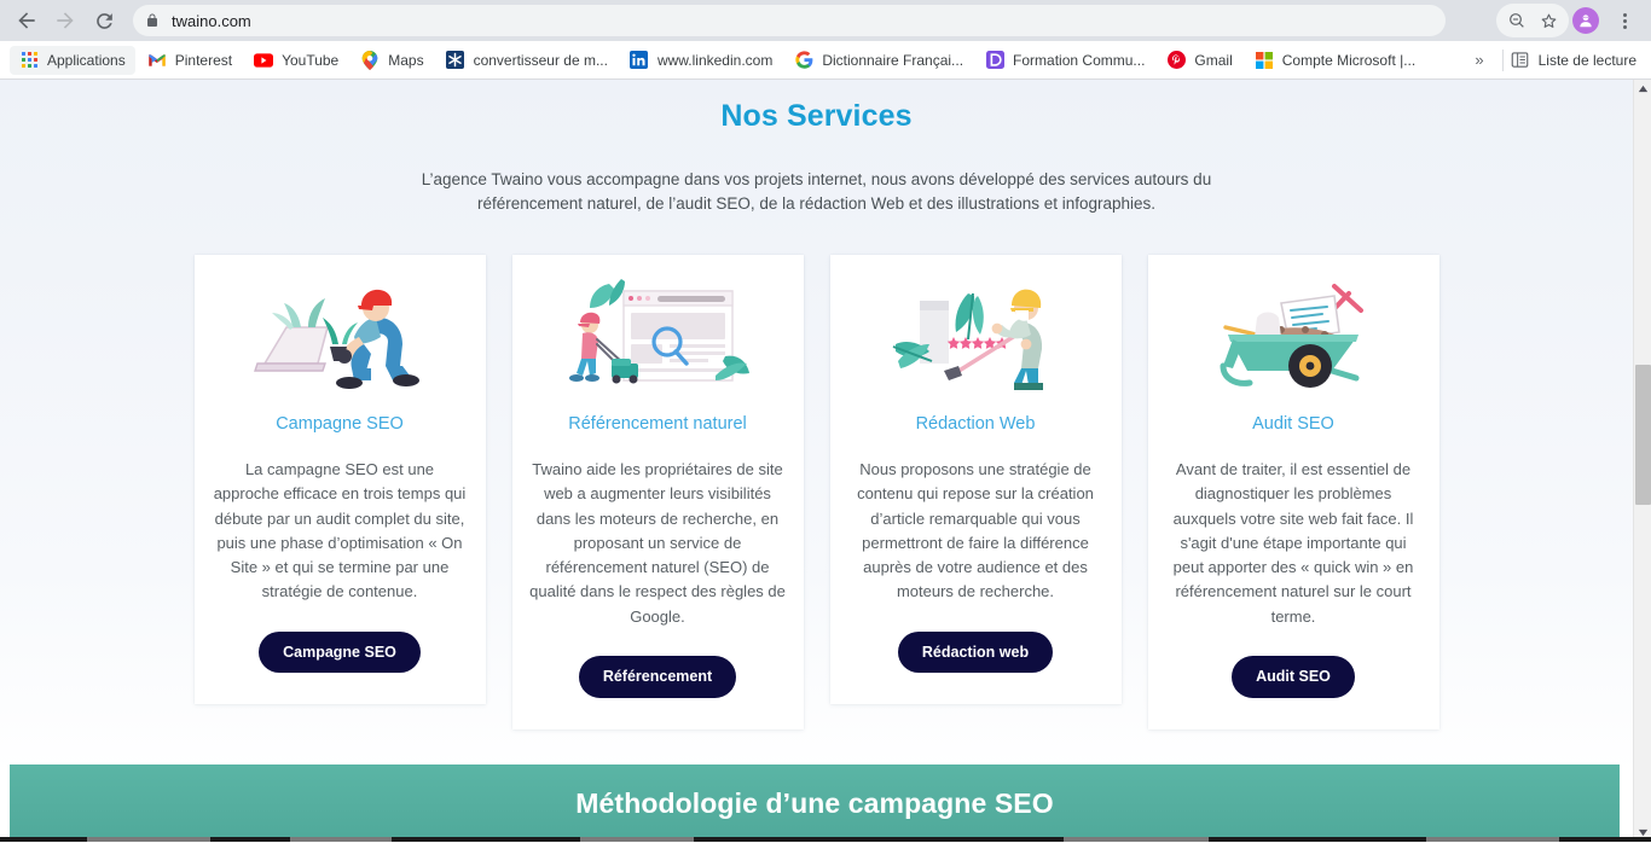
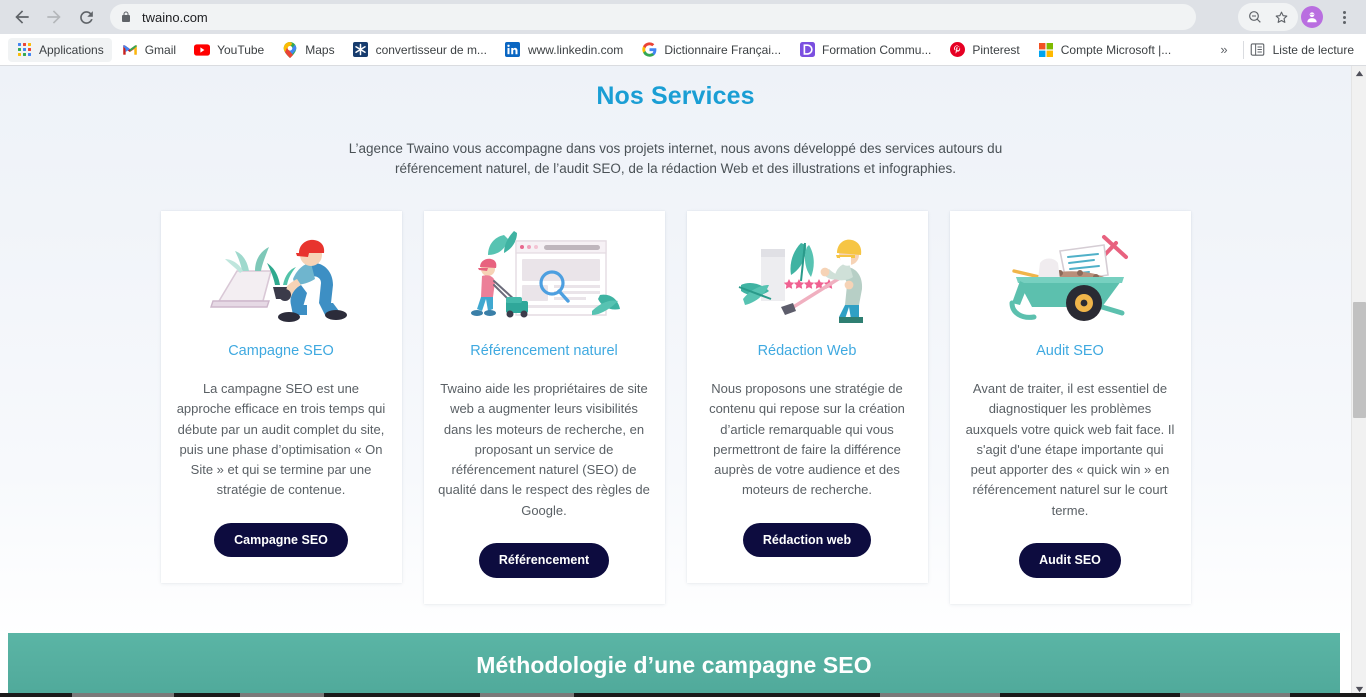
  twaino.com
  Applications
- Pinterest
+ Gmail
  YouTube
  Maps
  convertisseur de m...
  www.linkedin.com
  Dictionnaire Françai...
  Formation Commu...
- Gmail
+ Pinterest
  Compte Microsoft |...
  »
  Liste de lecture
  Nos Services
  L’agence Twaino vous accompagne dans vos projets internet, nous avons développé des services autours du référencement naturel, de l’audit SEO, de la rédaction Web et des illustrations et infographies.
  Campagne SEO
  La campagne SEO est une approche efficace en trois temps qui débute par un audit complet du site, puis une phase d’optimisation « On Site » et qui se termine par une stratégie de contenue.
  Campagne SEO
  Référencement naturel
  Twaino aide les propriétaires de site web a augmenter leurs visibilités dans les moteurs de recherche, en proposant un service de référencement naturel (SEO) de qualité dans le respect des règles de Google.
  Référencement
  Rédaction Web
  Nous proposons une stratégie de contenu qui repose sur la création d’article remarquable qui vous permettront de faire la différence auprès de votre audience et des moteurs de recherche.
  Rédaction web
  Audit SEO
- Avant de traiter, il est essentiel de diagnostiquer les problèmes auxquels votre site web fait face. Il s'agit d'une étape importante qui peut apporter des « quick win » en référencement naturel sur le court terme.
+ Avant de traiter, il est essentiel de diagnostiquer les problèmes auxquels votre quick web fait face. Il s'agit d'une étape importante qui peut apporter des « quick win » en référencement naturel sur le court terme.
  Audit SEO
  Méthodologie d’une campagne SEO
